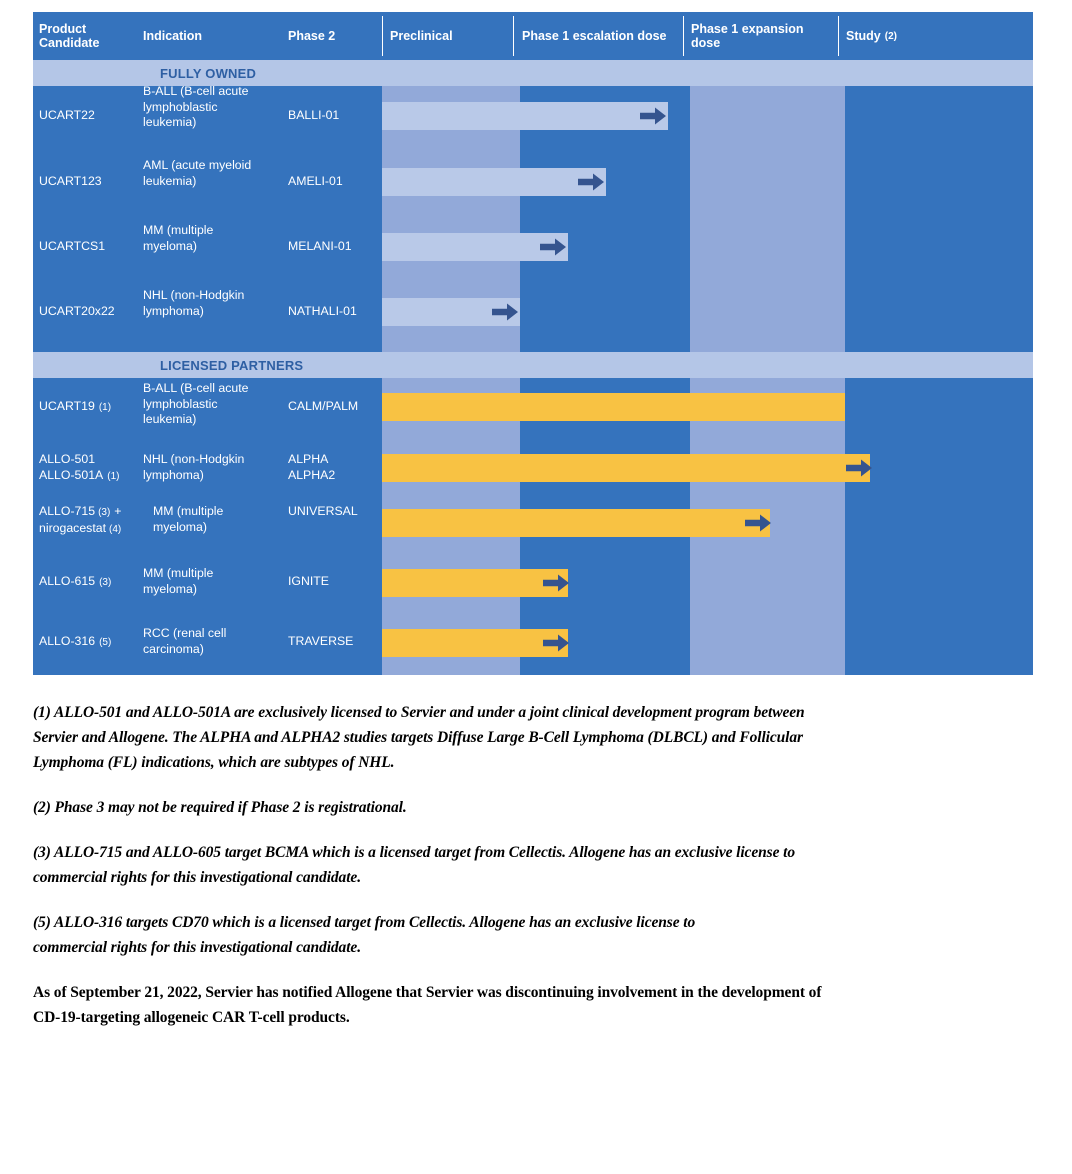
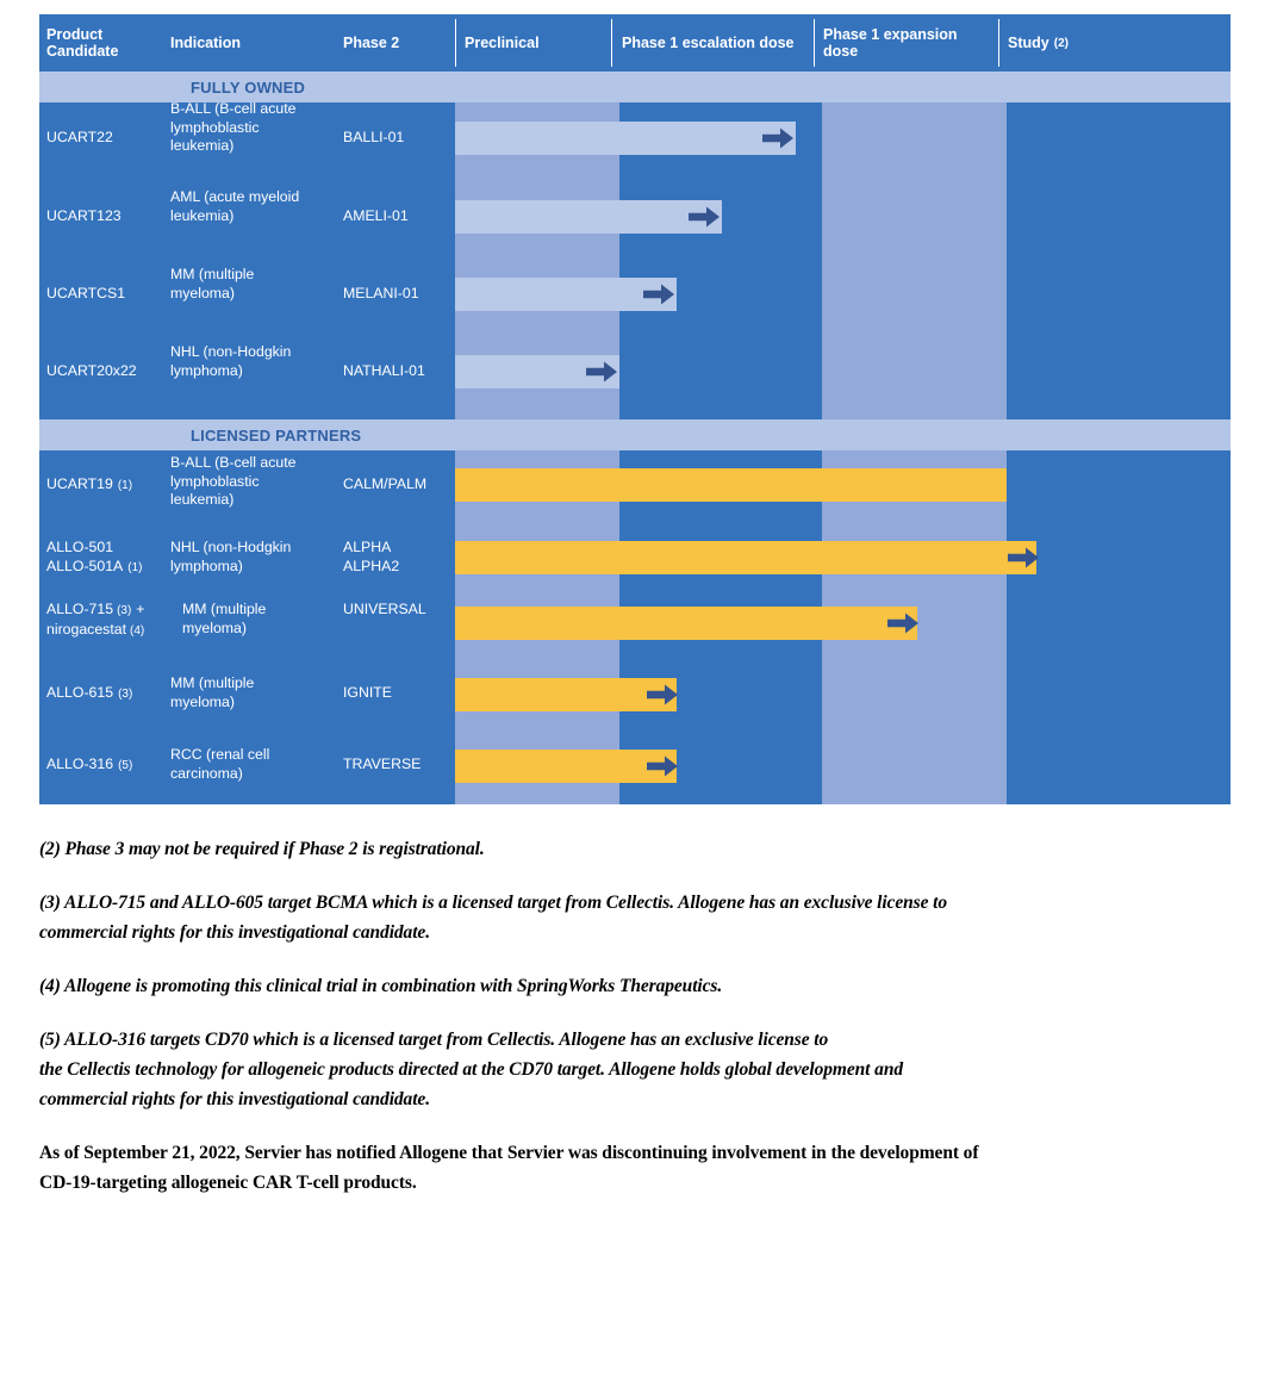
  Product
  Candidate
  Indication
  Phase 2
  Preclinical
  Phase 1 escalation dose
  Phase 1 expansion
  dose
  Study
  (2)
  FULLY OWNED
  UCART22
  B-ALL (B-cell acute
  lymphoblastic
  leukemia)
  BALLI-01
  UCART123
  AML (acute myeloid
  leukemia)
  AMELI-01
  UCARTCS1
  MM (multiple
  myeloma)
  MELANI-01
  UCART20x22
  NHL (non-Hodgkin
  lymphoma)
  NATHALI-01
  LICENSED PARTNERS
  UCART19 (1)
  B-ALL (B-cell acute
  lymphoblastic
  leukemia)
  CALM/PALM
  ALLO-501
  ALLO-501A (1)
  NHL (non-Hodgkin
  lymphoma)
  ALPHA
  ALPHA2
  ALLO-715 (3) +
  nirogacestat (4)
  MM (multiple
  myeloma)
  UNIVERSAL
  ALLO-615 (3)
  MM (multiple
  myeloma)
  IGNITE
  ALLO-316 (5)
  RCC (renal cell
  carcinoma)
  TRAVERSE
- (1) ALLO-501 and ALLO-501A are exclusively licensed to Servier and under a joint clinical development program between
- Servier and Allogene. The ALPHA and ALPHA2 studies targets Diffuse Large B-Cell Lymphoma (DLBCL) and Follicular
- Lymphoma (FL) indications, which are subtypes of NHL.
  (2) Phase 3 may not be required if Phase 2 is registrational.
  (3) ALLO-715 and ALLO-605 target BCMA which is a licensed target from Cellectis. Allogene has an exclusive license to
  commercial rights for this investigational candidate.
+ (4) Allogene is promoting this clinical trial in combination with SpringWorks Therapeutics.
  (5) ALLO-316 targets CD70 which is a licensed target from Cellectis. Allogene has an exclusive license to
+ the Cellectis technology for allogeneic products directed at the CD70 target. Allogene holds global development and
  commercial rights for this investigational candidate.
  As of September 21, 2022, Servier has notified Allogene that Servier was discontinuing involvement in the development of
  CD-19-targeting allogeneic CAR T-cell products.
